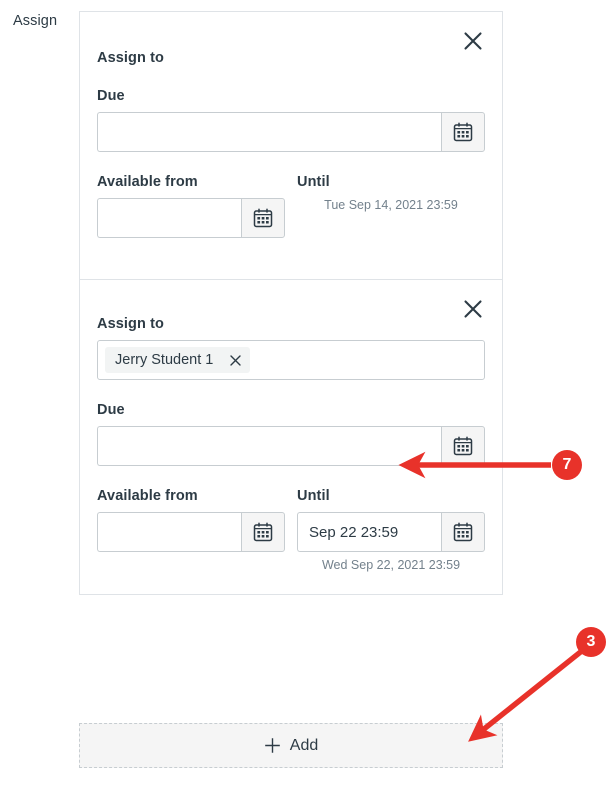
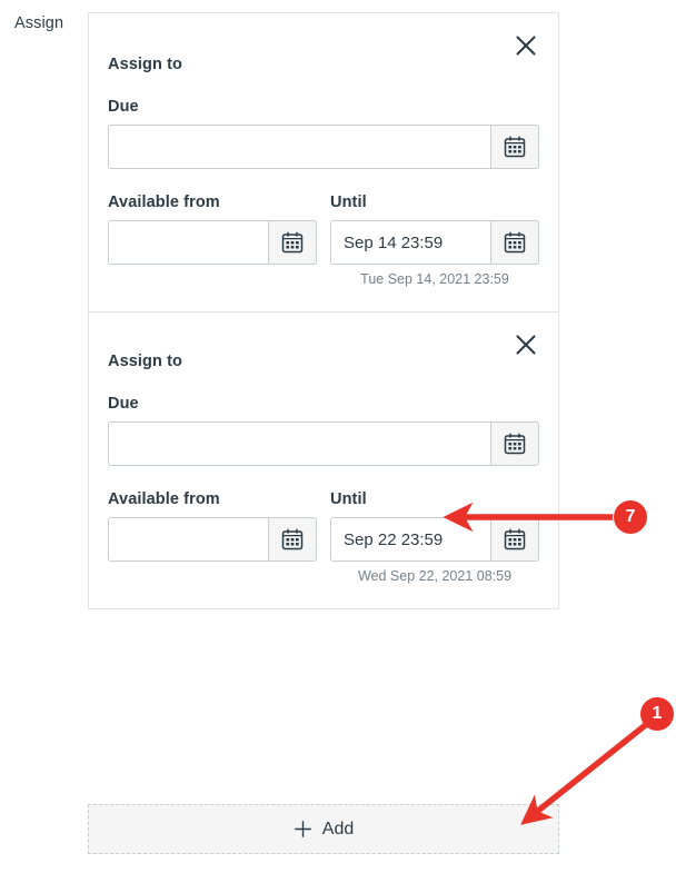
  Assign
  Assign to
  Due
  Available from
  Until
+ Sep 14 23:59
  Tue Sep 14, 2021 23:59
  Assign to
- Jerry Student 1
  Due
  Available from
  Until
  Sep 22 23:59
- Wed Sep 22, 2021 23:59
+ Wed Sep 22, 2021 08:59
  Add
  7
- 3
+ 1
